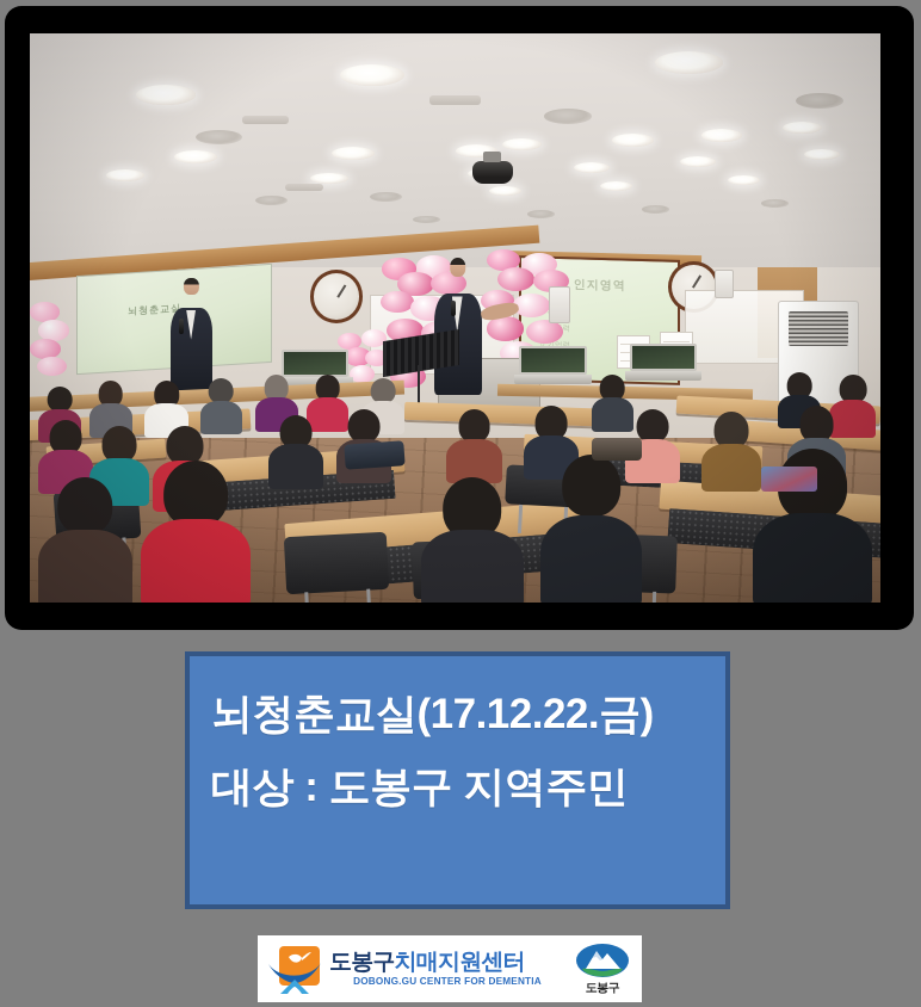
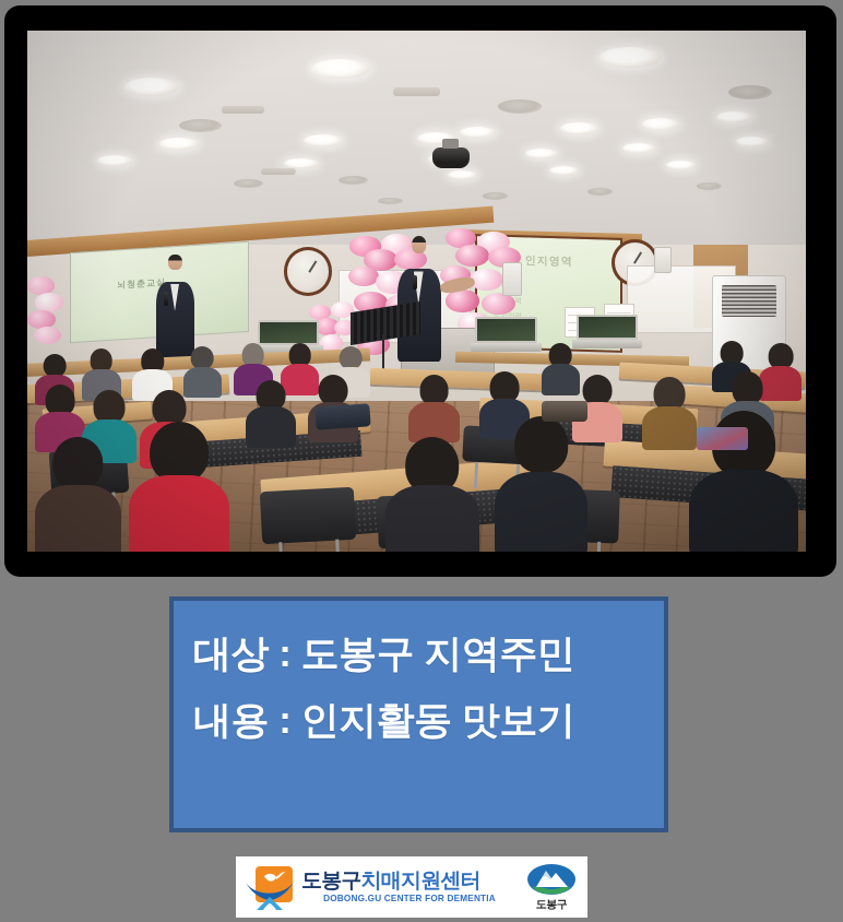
- 뇌청춘교실(17.12.22.금)
  대상 : 도봉구 지역주민
+ 내용 : 인지활동 맛보기
  도봉구치매지원센터
  DOBONG.GU CENTER FOR DEMENTIA
  도봉구
